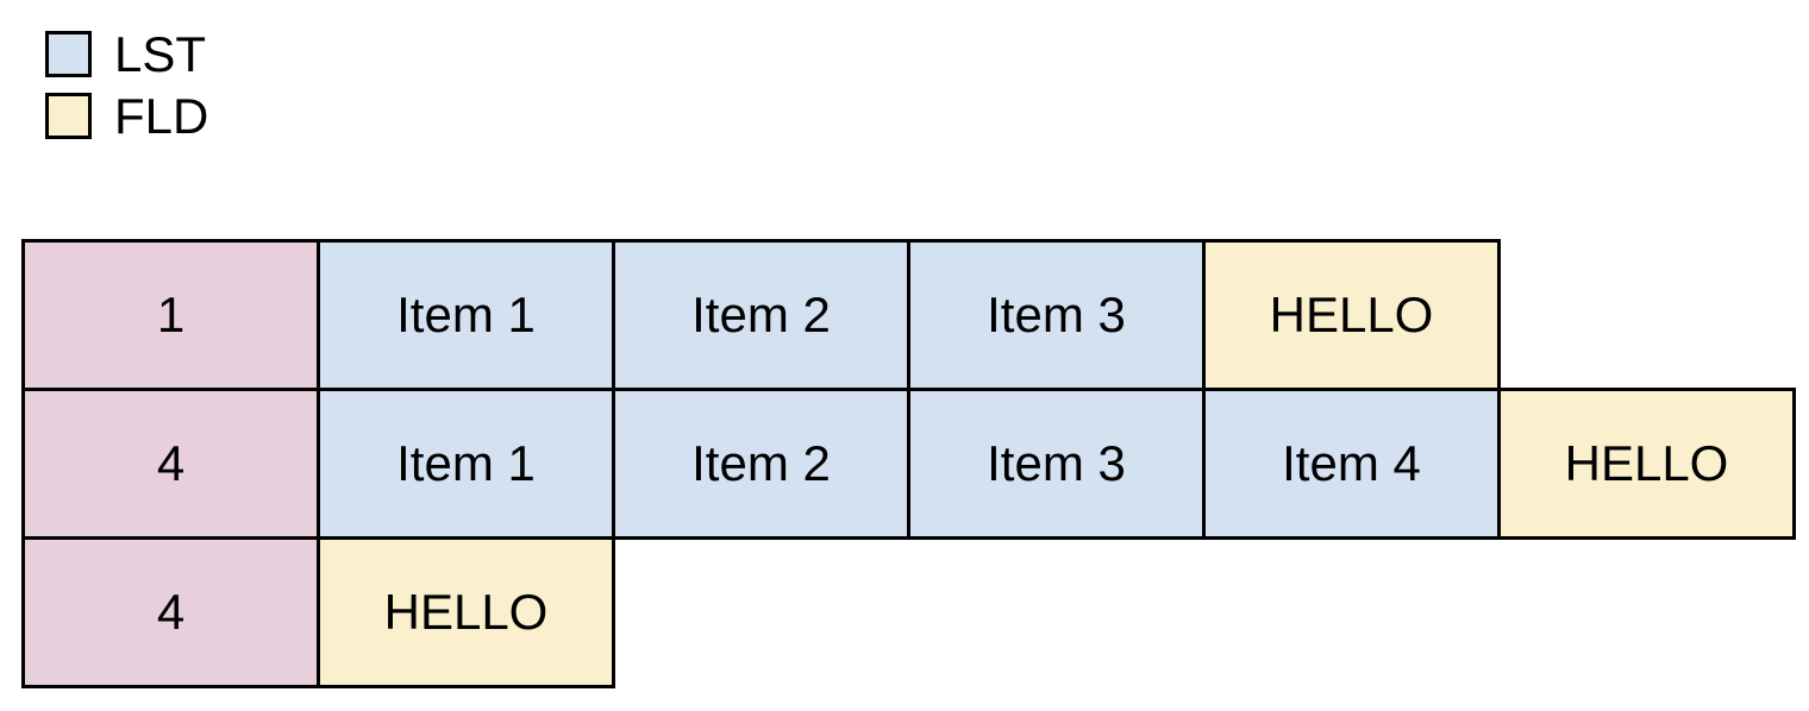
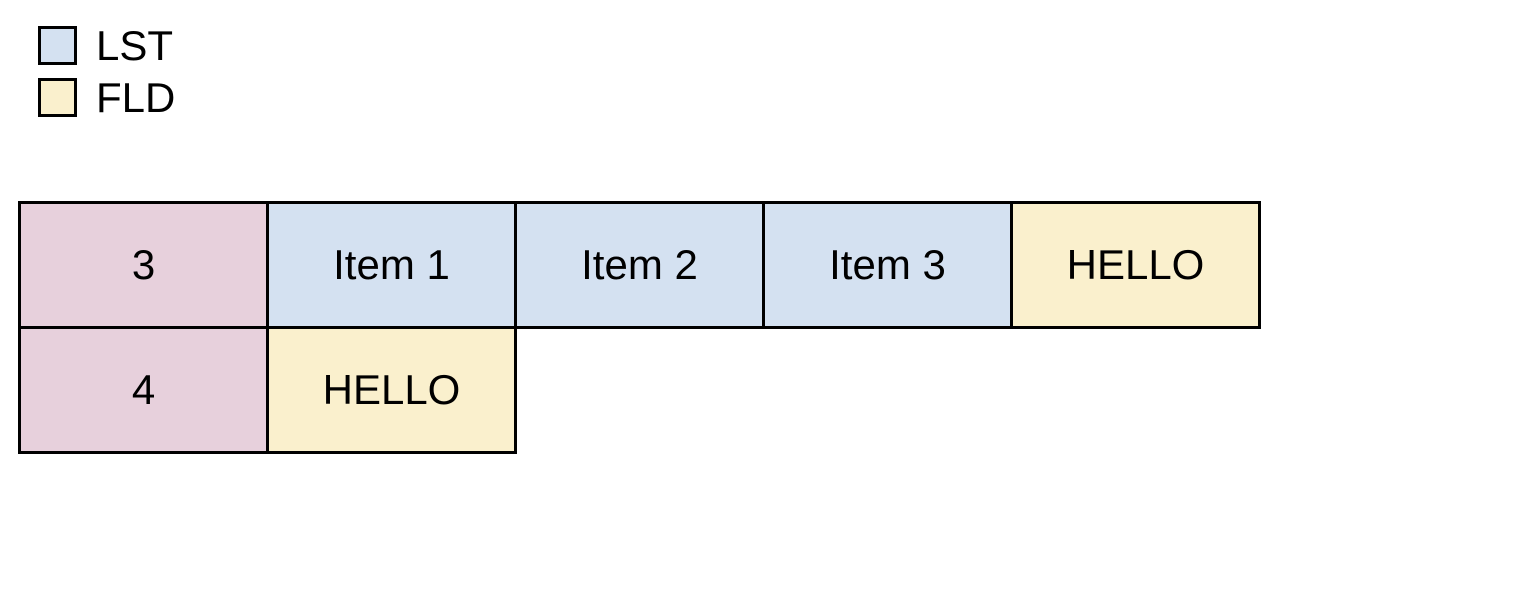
  LST
  FLD
- 1	Item 1	Item 2	Item 3	HELLO
+ 3	Item 1	Item 2	Item 3	HELLO
- 4	Item 1	Item 2	Item 3	Item 4	HELLO
  4	HELLO
